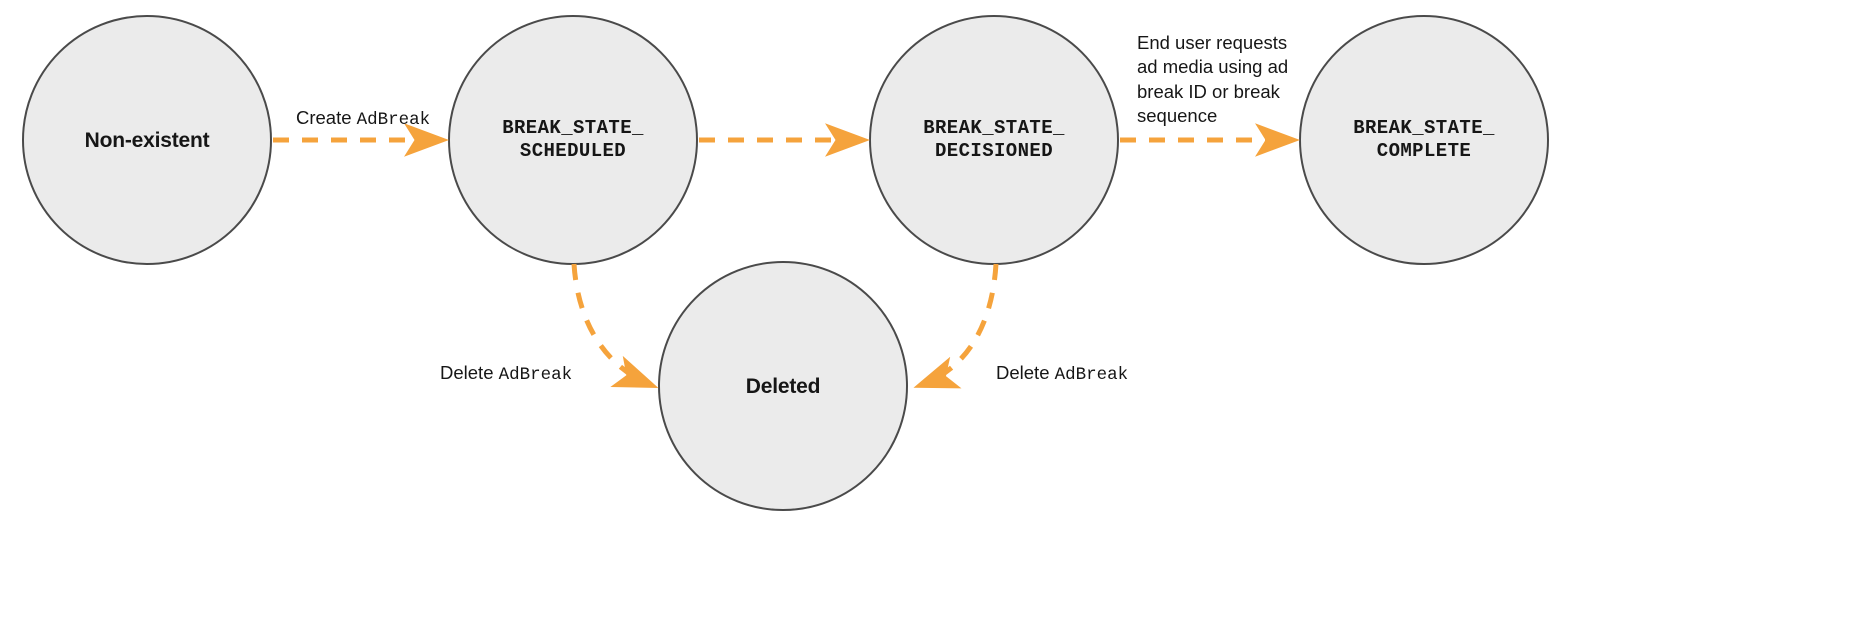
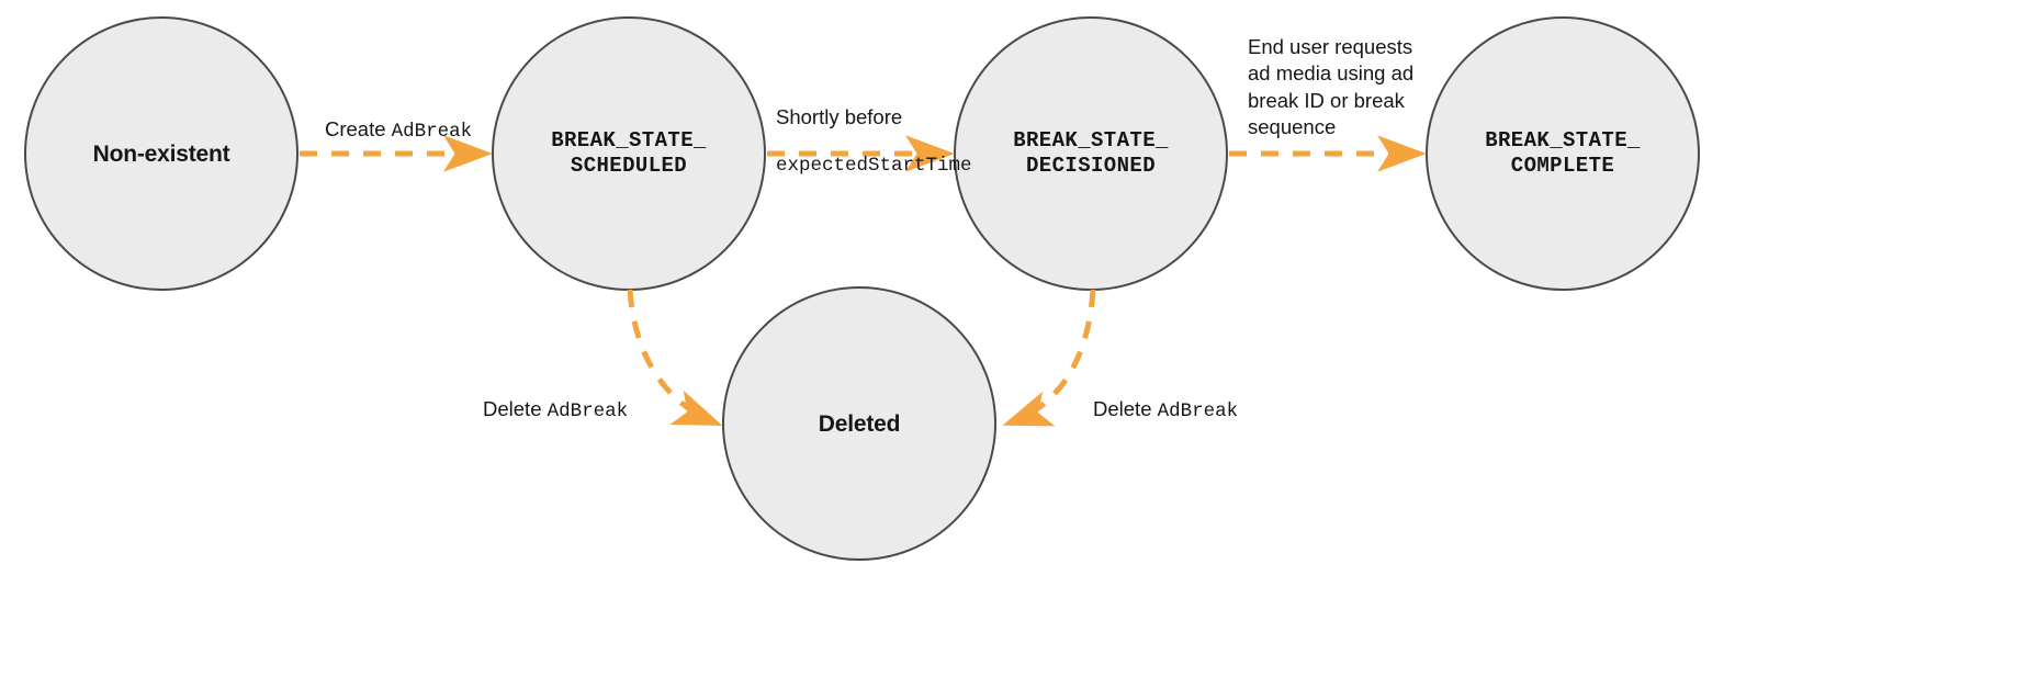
  Non-existent
  BREAK_STATE_
  SCHEDULED
  BREAK_STATE_
  DECISIONED
  BREAK_STATE_
  COMPLETE
  Deleted
  Create AdBreak
+ Shortly before
+ expectedStartTime
  End user requests
  ad media using ad
  break ID or break
  sequence
  Delete AdBreak
  Delete AdBreak
